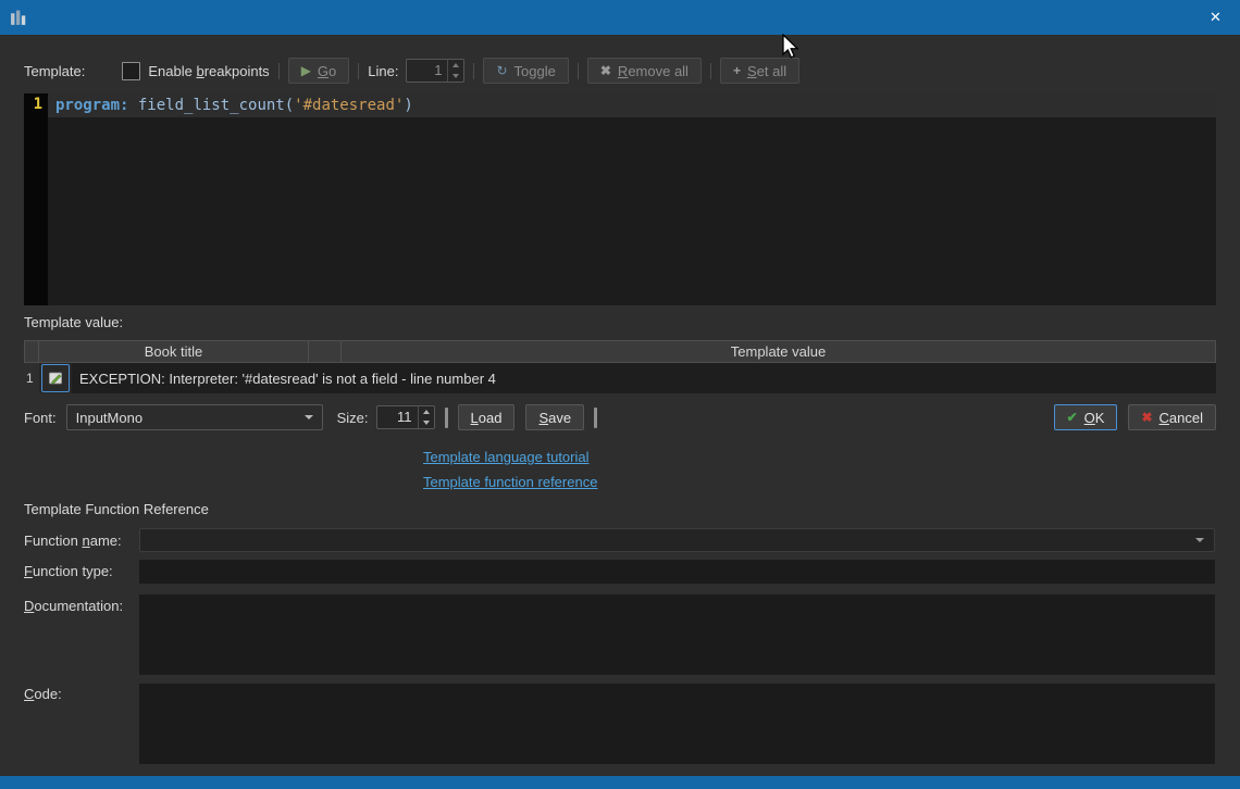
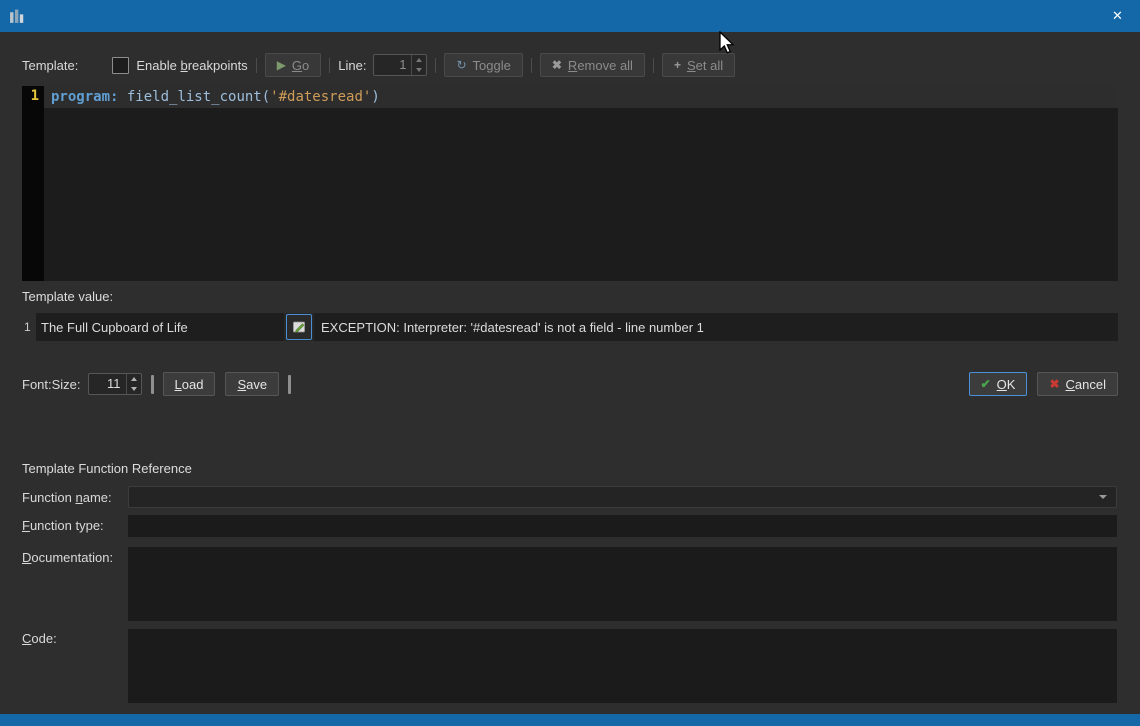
  ✕
  Template:
  Enable breakpoints
  ▶
  Go
  Line:
  1
  ↻
  Toggle
  ✖
  Remove all
  +
  Set all
  1
  program:
  field_list_count(
  '#datesread'
  )
  Template value:
- Book title
- Template value
  1
+ The Full Cupboard of Life
- EXCEPTION: Interpreter: '#datesread' is not a field - line number 4
+ EXCEPTION: Interpreter: '#datesread' is not a field - line number 1
  Font:
- InputMono
  Size:
  11
  Load
  Save
  ✔
  OK
  ✖
  Cancel
- Template language tutorial
- Template function reference
  Template Function Reference
  Function name:
  Function type:
  Documentation:
  Code:
